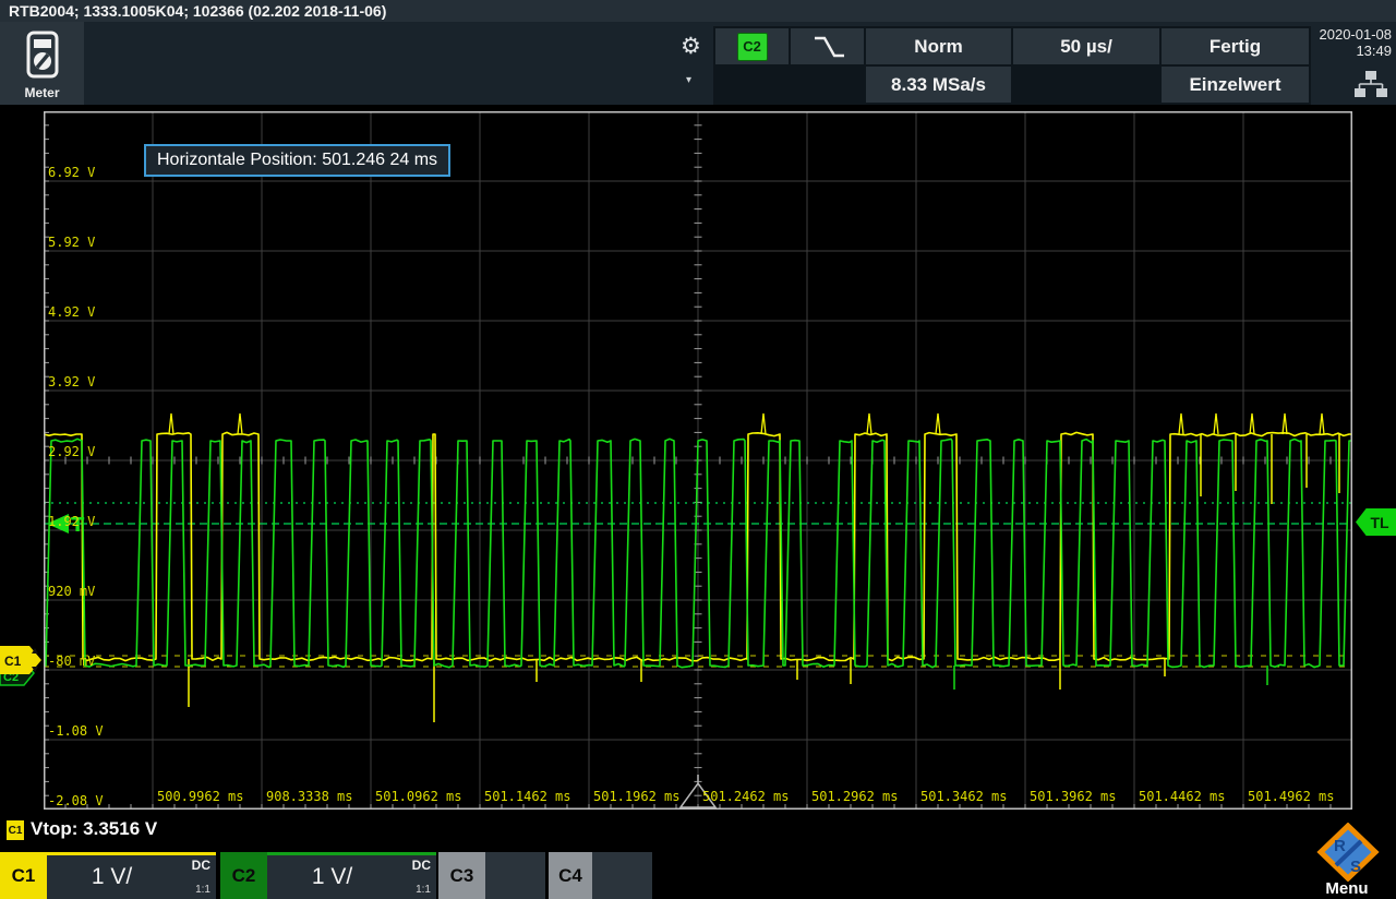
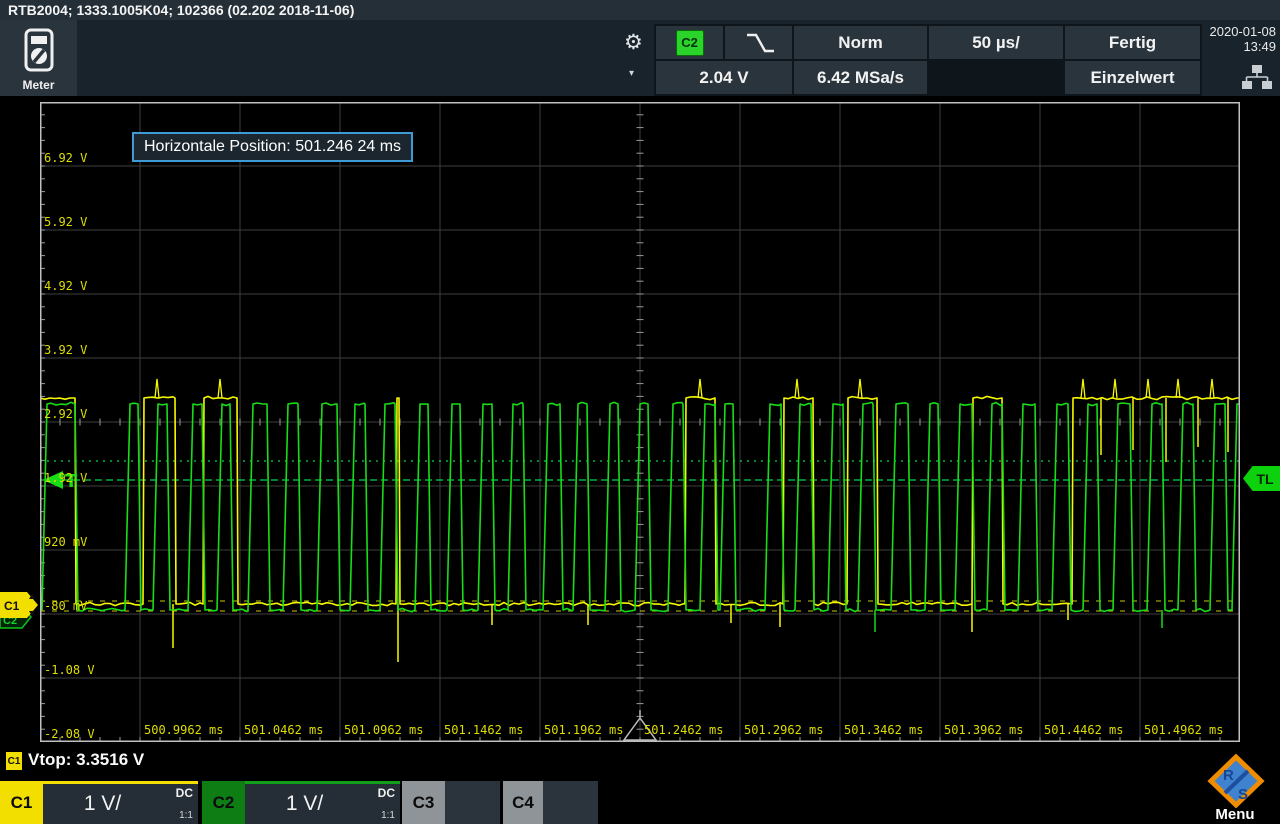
  RTB2004; 1333.1005K04; 102366 (02.202 2018-11-06)
  Meter
  ⚙︎
  ▾
  C2
  Norm
  50 µs/
  Fertig
+ 2.04 V
- 8.33 MSa/s
+ 6.42 MSa/s
  Einzelwert
  2020-01-08
  13:49
  T
  Horizontale Position: 501.246 24 ms
  6.92 V
  5.92 V
  4.92 V
  3.92 V
  2.92 V
  1.92 V
  920 mV
  -80 mV
  -1.08 V
  -2.08 V
  500.9962 ms
- 908.3338 ms
+ 501.0462 ms
  501.0962 ms
  501.1462 ms
  501.1962 ms
  501.2462 ms
  501.2962 ms
  501.3462 ms
  501.3962 ms
  501.4462 ms
  501.4962 ms
  TL
  C2
  C1
  C1
  Vtop: 3.3516 V
  C1
  1 V/
  DC
  1:1
  C2
  1 V/
  DC
  1:1
  C3
  C4
  R
  S
  Menu
